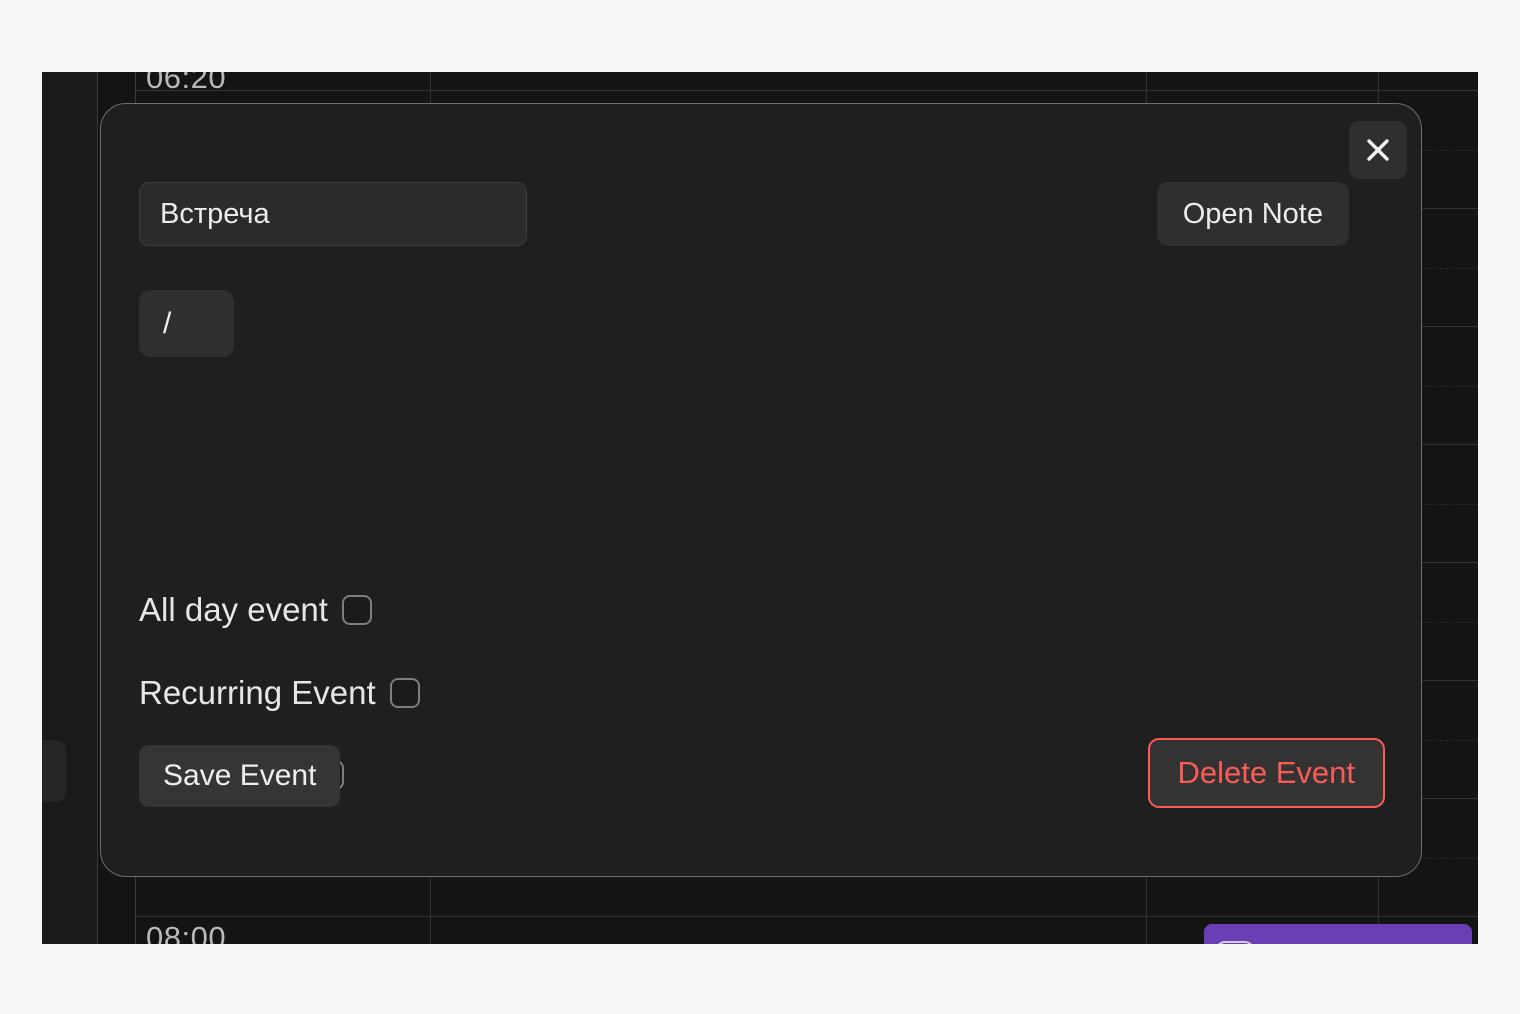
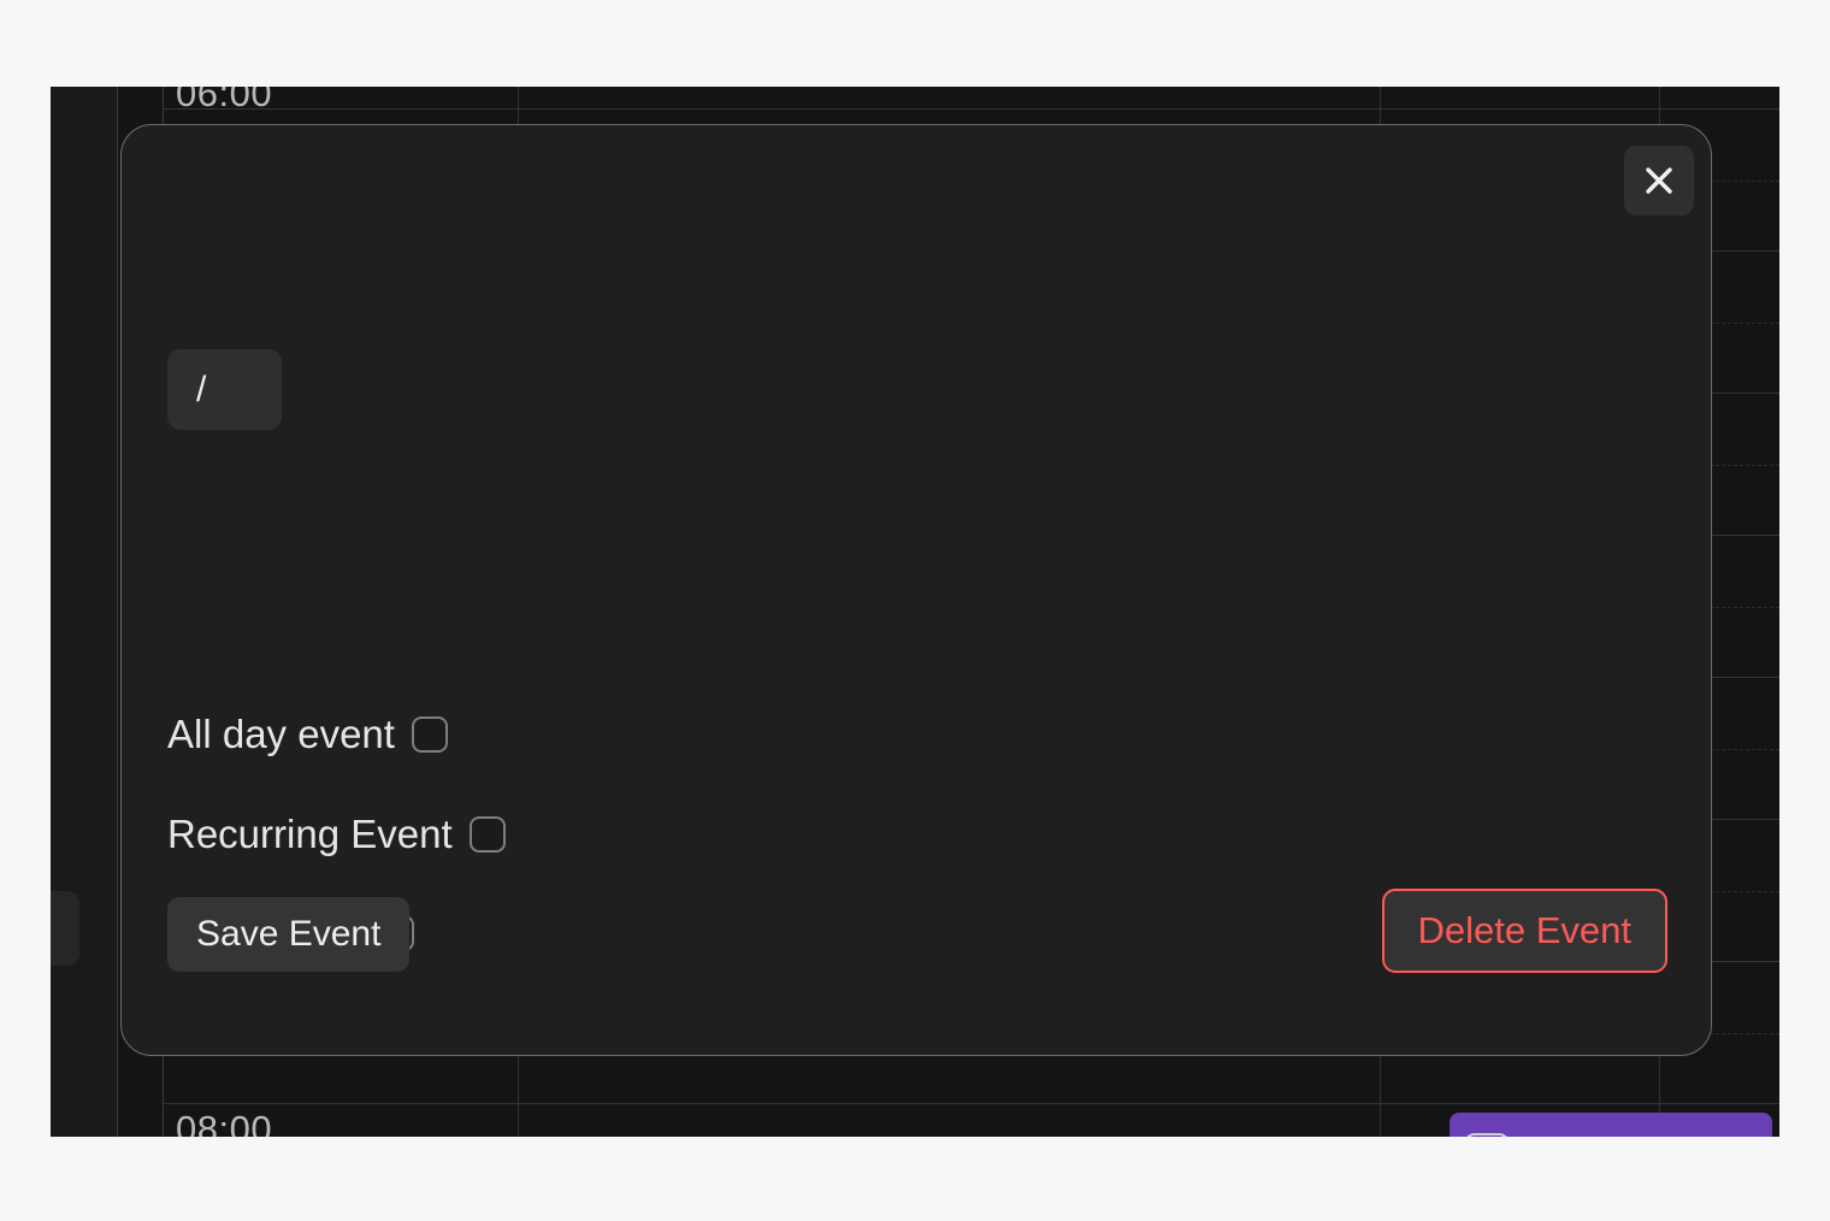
- 06:20
+ 06:00
  08:00
- Встреча
- Open Note
  /
  All day event
  Recurring Event
  Save Event
  Delete Event
